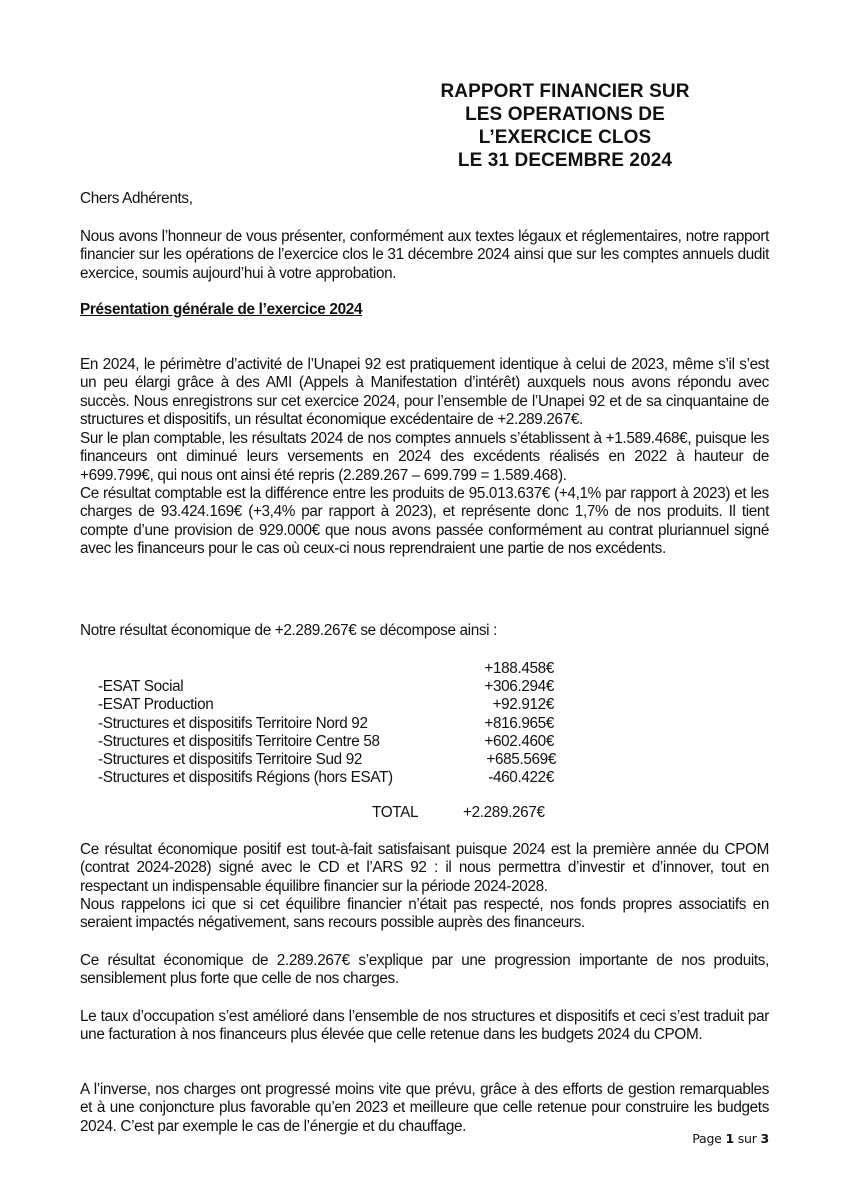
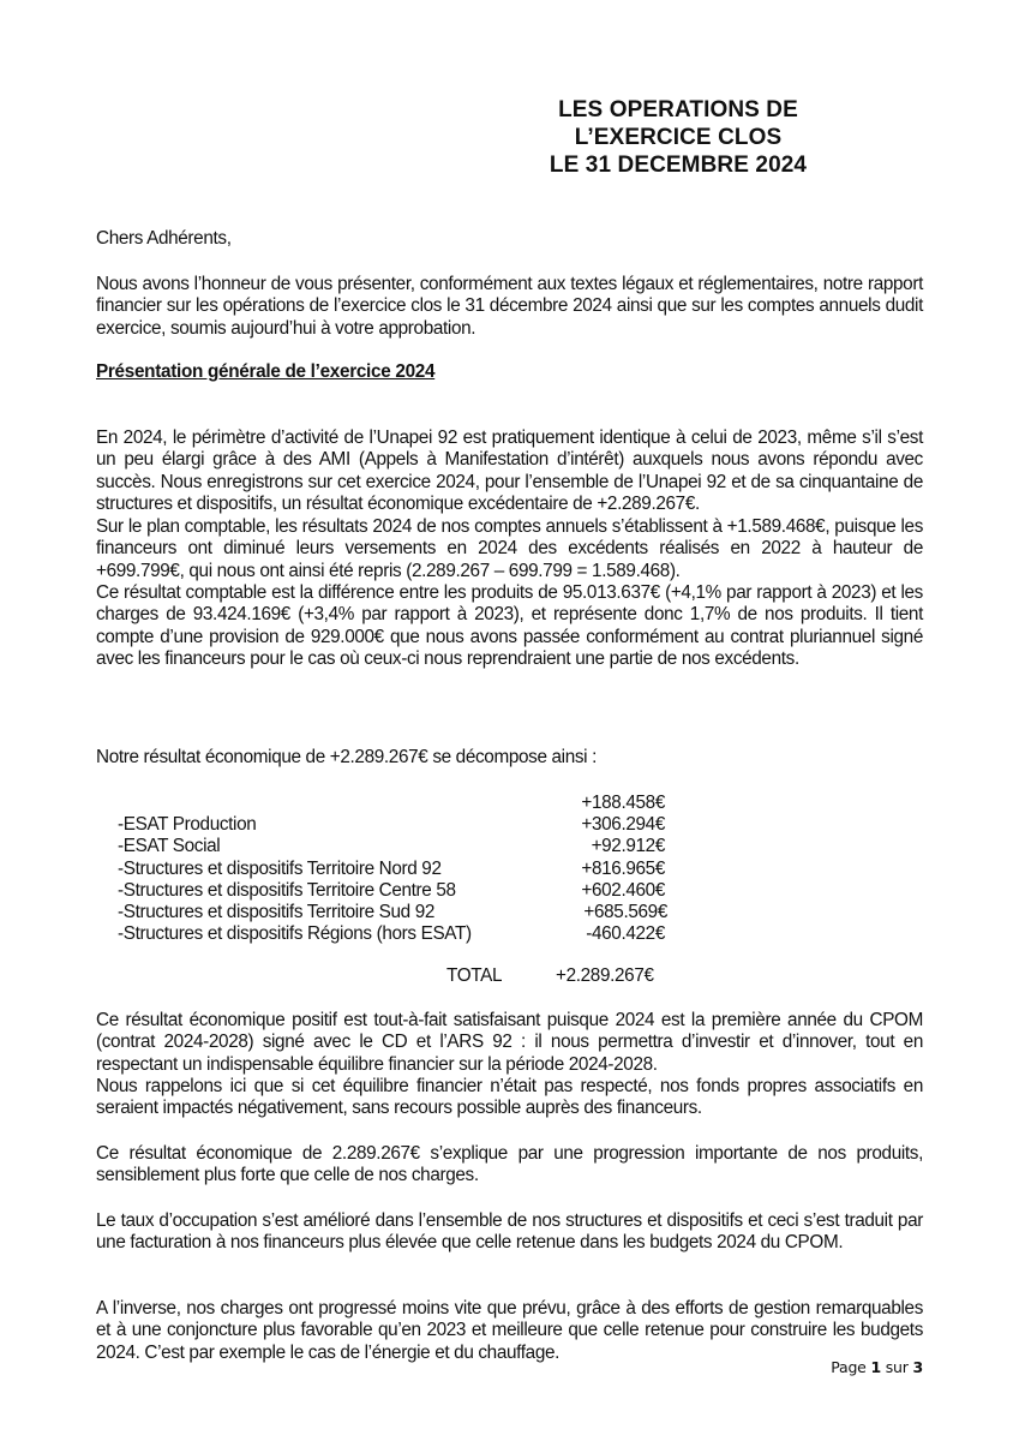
- RAPPORT FINANCIER SUR
  LES OPERATIONS DE
  L’EXERCICE CLOS
  LE 31 DECEMBRE 2024
  Chers Adhérents,
  Nous avons l’honneur de vous présenter, conformément aux textes légaux et réglementaires, notre rapport financier sur les opérations de l’exercice clos le 31 décembre 2024 ainsi que sur les comptes annuels dudit exercice, soumis aujourd’hui à votre approbation.
  Présentation générale de l’exercice 2024
  En 2024, le périmètre d’activité de l’Unapei 92 est pratiquement identique à celui de 2023, même s’il s’est un peu élargi grâce à des AMI (Appels à Manifestation d’intérêt) auxquels nous avons répondu avec succès. Nous enregistrons sur cet exercice 2024, pour l’ensemble de l’Unapei 92 et de sa cinquantaine de structures et dispositifs, un résultat économique excédentaire de +2.289.267€.
  Sur le plan comptable, les résultats 2024 de nos comptes annuels s’établissent à +1.589.468€, puisque les financeurs ont diminué leurs versements en 2024 des excédents réalisés en 2022 à hauteur de +699.799€, qui nous ont ainsi été repris (2.289.267 – 699.799 = 1.589.468).
  Ce résultat comptable est la différence entre les produits de 95.013.637€ (+4,1% par rapport à 2023) et les charges de 93.424.169€ (+3,4% par rapport à 2023), et représente donc 1,7% de nos produits. Il tient compte d’une provision de 929.000€ que nous avons passée conformément au contrat pluriannuel signé avec les financeurs pour le cas où ceux-ci nous reprendraient une partie de nos excédents.
  Notre résultat économique de +2.289.267€ se décompose ainsi :
  +188.458€
- -ESAT Social
+ -ESAT Production
  +306.294€
- -ESAT Production
+ -ESAT Social
  +92.912€
  -Structures et dispositifs Territoire Nord 92
  +816.965€
  -Structures et dispositifs Territoire Centre 58
  +602.460€
  -Structures et dispositifs Territoire Sud 92
  +685.569€
  -Structures et dispositifs Régions (hors ESAT)
  -460.422€
  TOTAL
  +2.289.267€
  Ce résultat économique positif est tout-à-fait satisfaisant puisque 2024 est la première année du CPOM (contrat 2024-2028) signé avec le CD et l’ARS 92 : il nous permettra d’investir et d’innover, tout en respectant un indispensable équilibre financier sur la période 2024-2028.
  Nous rappelons ici que si cet équilibre financier n’était pas respecté, nos fonds propres associatifs en seraient impactés négativement, sans recours possible auprès des financeurs.
  Ce résultat économique de 2.289.267€ s’explique par une progression importante de nos produits, sensiblement plus forte que celle de nos charges.
  Le taux d’occupation s’est amélioré dans l’ensemble de nos structures et dispositifs et ceci s’est traduit par une facturation à nos financeurs plus élevée que celle retenue dans les budgets 2024 du CPOM.
  A l’inverse, nos charges ont progressé moins vite que prévu, grâce à des efforts de gestion remarquables et à une conjoncture plus favorable qu’en 2023 et meilleure que celle retenue pour construire les budgets 2024. C’est par exemple le cas de l’énergie et du chauffage.
  Page 1 sur 3
